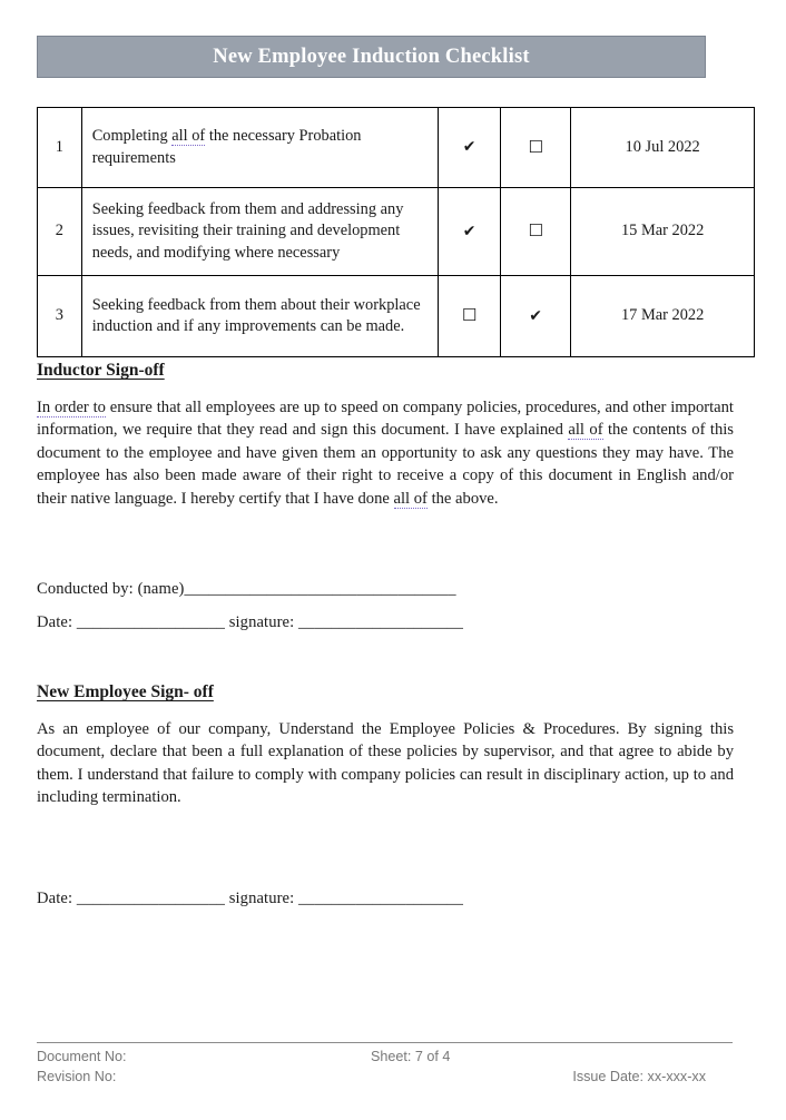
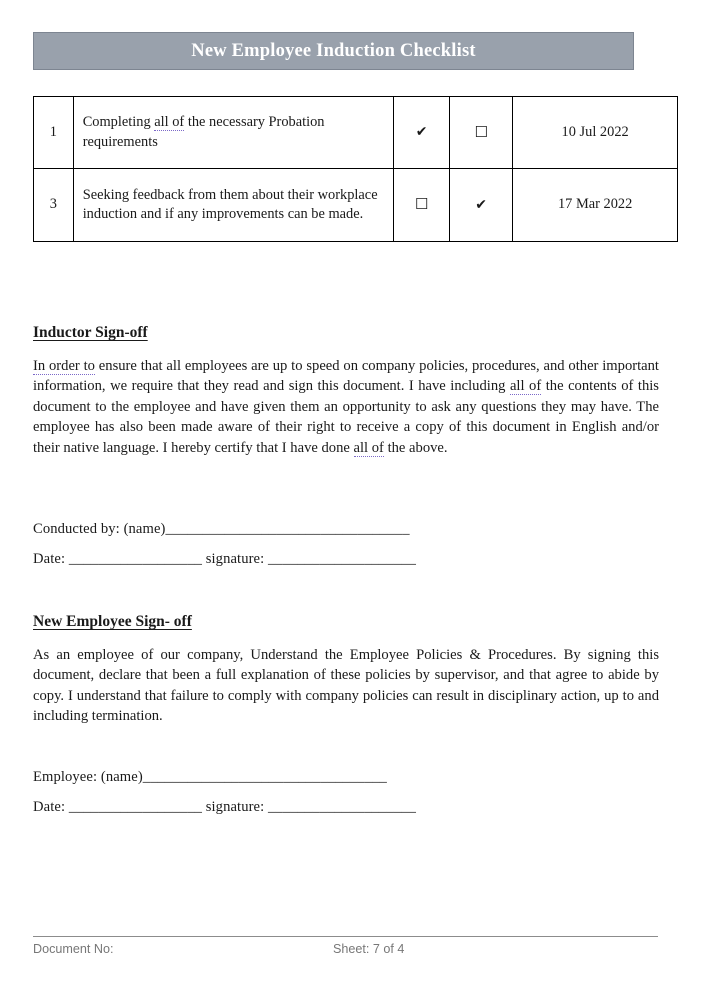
  New Employee Induction Checklist
  1	Completing all of the necessary Probation requirements	✔	☐	10 Jul 2022
- 2	Seeking feedback from them and addressing any issues, revisiting their training and development needs, and modifying where necessary	✔	☐	15 Mar 2022
  3	Seeking feedback from them about their workplace induction and if any improvements can be made.	☐	✔	17 Mar 2022
  Inductor Sign-off
- In order to ensure that all employees are up to speed on company policies, procedures, and other important information, we require that they read and sign this document. I have explained all of the contents of this document to the employee and have given them an opportunity to ask any questions they may have. The employee has also been made aware of their right to receive a copy of this document in English and/or their native language. I hereby certify that I have done all of the above.
+ In order to ensure that all employees are up to speed on company policies, procedures, and other important information, we require that they read and sign this document. I have including all of the contents of this document to the employee and have given them an opportunity to ask any questions they may have. The employee has also been made aware of their right to receive a copy of this document in English and/or their native language. I hereby certify that I have done all of the above.
  Conducted by: (name)_________________________________
  Date: __________________ signature: ____________________
  New Employee Sign- off
- As an employee of our company, Understand the Employee Policies & Procedures. By signing this document, declare that been a full explanation of these policies by supervisor, and that agree to abide by them. I understand that failure to comply with company policies can result in disciplinary action, up to and including termination.
+ As an employee of our company, Understand the Employee Policies & Procedures. By signing this document, declare that been a full explanation of these policies by supervisor, and that agree to abide by copy. I understand that failure to comply with company policies can result in disciplinary action, up to and including termination.
+ Employee: (name)_________________________________
  Date: __________________ signature: ____________________
  Document No:
  Sheet: 7 of 4
- Revision No:
- Issue Date: xx-xxx-xx
